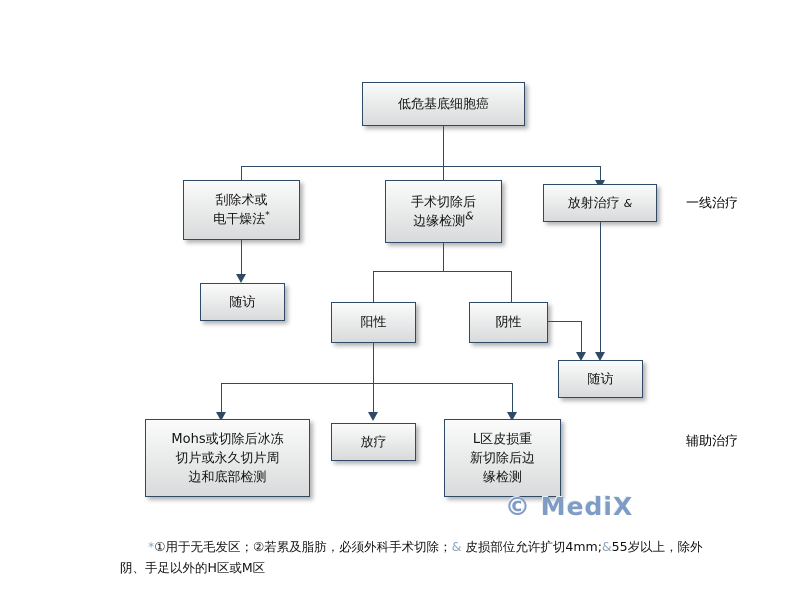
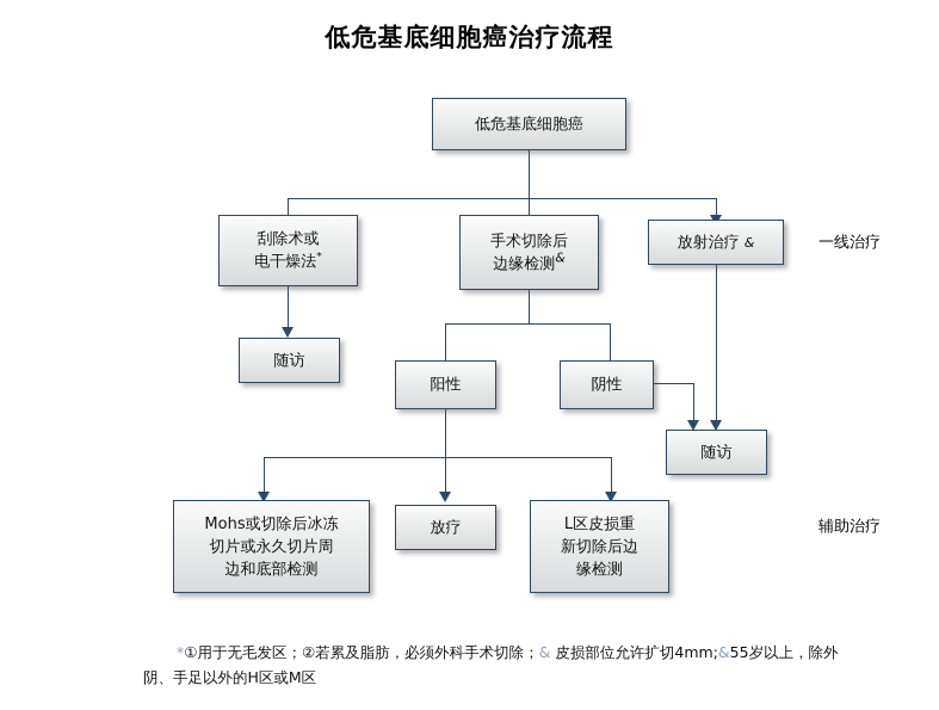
+ 低危基底细胞癌治疗流程
  低危基底细胞癌
  刮除术或
  电干燥法*
  手术切除后
  边缘检测&
  放射治疗 &
  随访
  阳性
  阴性
  随访
  Mohs或切除后冰冻
  切片或永久切片周
  边和底部检测
  放疗
  L区皮损重
  新切除后边
  缘检测
  一线治疗
  辅助治疗
- © MediX
  *①用于无毛发区；②若累及脂肪，必须外科手术切除；& 皮损部位允许扩切4mm;&55岁以上，除外
  阴、手足以外的H区或M区
